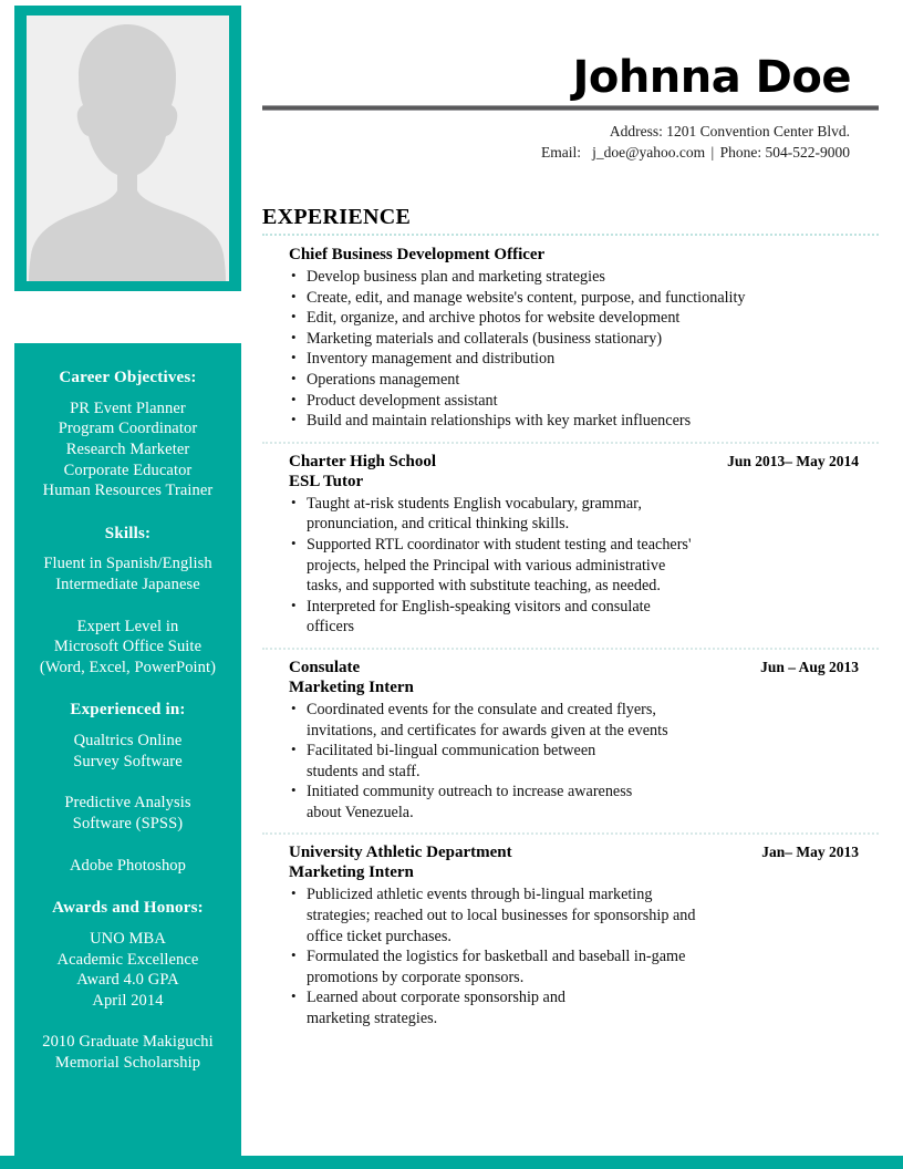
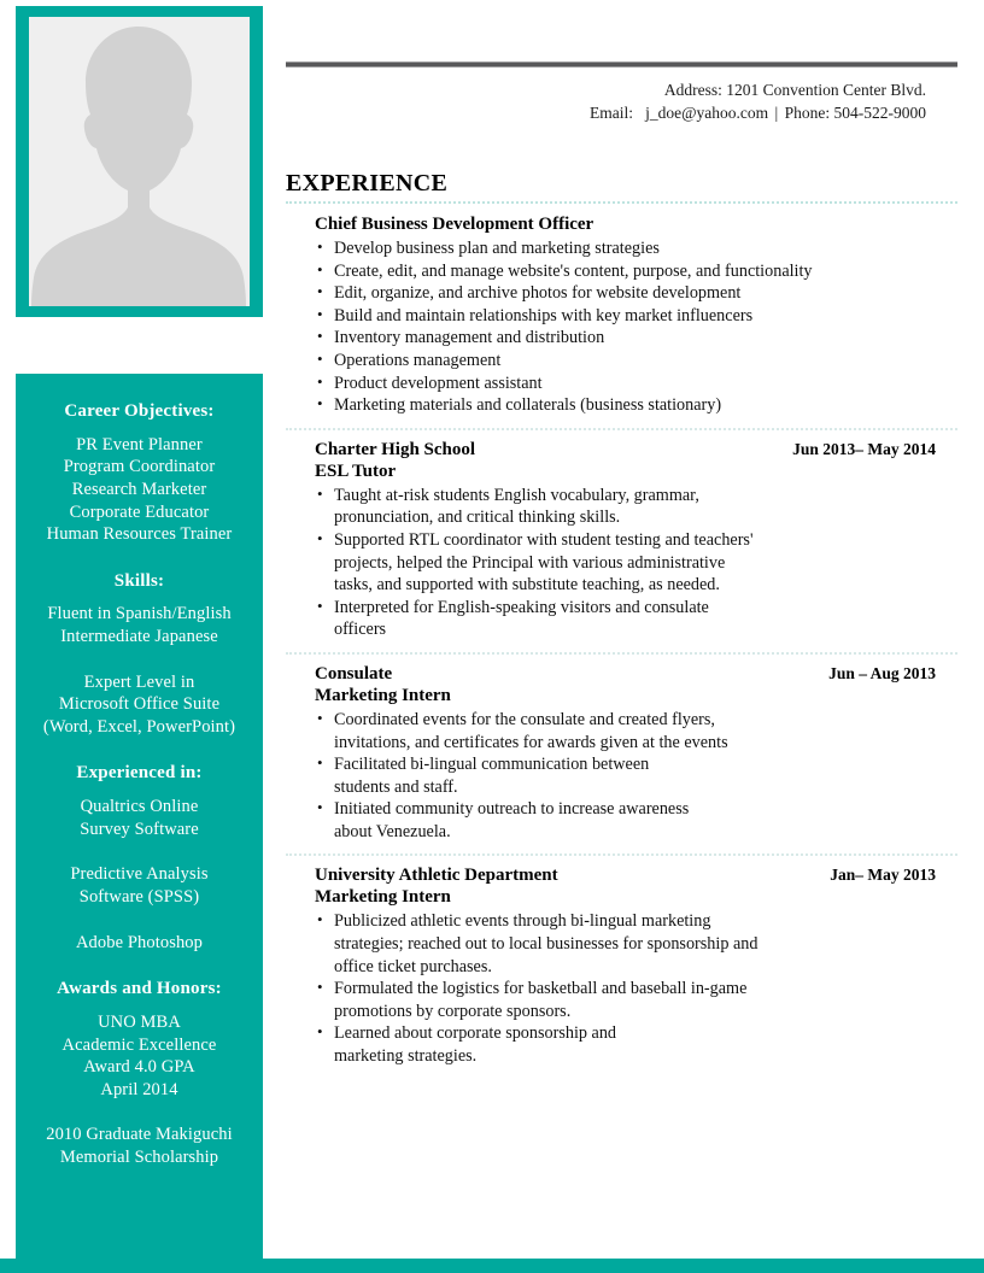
  Career Objectives:
  PR Event Planner
  Program Coordinator
  Research Marketer
  Corporate Educator
  Human Resources Trainer
  Skills:
  Fluent in Spanish/English
  Intermediate Japanese
  Expert Level in
  Microsoft Office Suite
  (Word, Excel, PowerPoint)
  Experienced in:
  Qualtrics Online
  Survey Software
  Predictive Analysis
  Software (SPSS)
  Adobe Photoshop
  Awards and Honors:
  UNO MBA
  Academic Excellence
  Award 4.0 GPA
  April 2014
  2010 Graduate Makiguchi
  Memorial Scholarship
- Johnna Doe
  Address: 1201 Convention Center Blvd.
  Email: j_doe@yahoo.com | Phone: 504-522-9000
  EXPERIENCE
  Chief Business Development Officer
  Develop business plan and marketing strategies
  Create, edit, and manage website's content, purpose, and functionality
  Edit, organize, and archive photos for website development
- Marketing materials and collaterals (business stationary)
+ Build and maintain relationships with key market influencers
  Inventory management and distribution
  Operations management
  Product development assistant
- Build and maintain relationships with key market influencers
+ Marketing materials and collaterals (business stationary)
  Charter High School
  Jun 2013– May 2014
  ESL Tutor
  Taught at-risk students English vocabulary, grammar, pronunciation, and critical thinking skills.
  Supported RTL coordinator with student testing and teachers' projects, helped the Principal with various administrative tasks, and supported with substitute teaching, as needed.
  Interpreted for English-speaking visitors and consulate officers
  Consulate
  Jun – Aug 2013
  Marketing Intern
  Coordinated events for the consulate and created flyers, invitations, and certificates for awards given at the events
  Facilitated bi-lingual communication between students and staff.
  Initiated community outreach to increase awareness about Venezuela.
  University Athletic Department
  Jan– May 2013
  Marketing Intern
  Publicized athletic events through bi-lingual marketing strategies; reached out to local businesses for sponsorship and office ticket purchases.
  Formulated the logistics for basketball and baseball in-game promotions by corporate sponsors.
  Learned about corporate sponsorship and marketing strategies.
